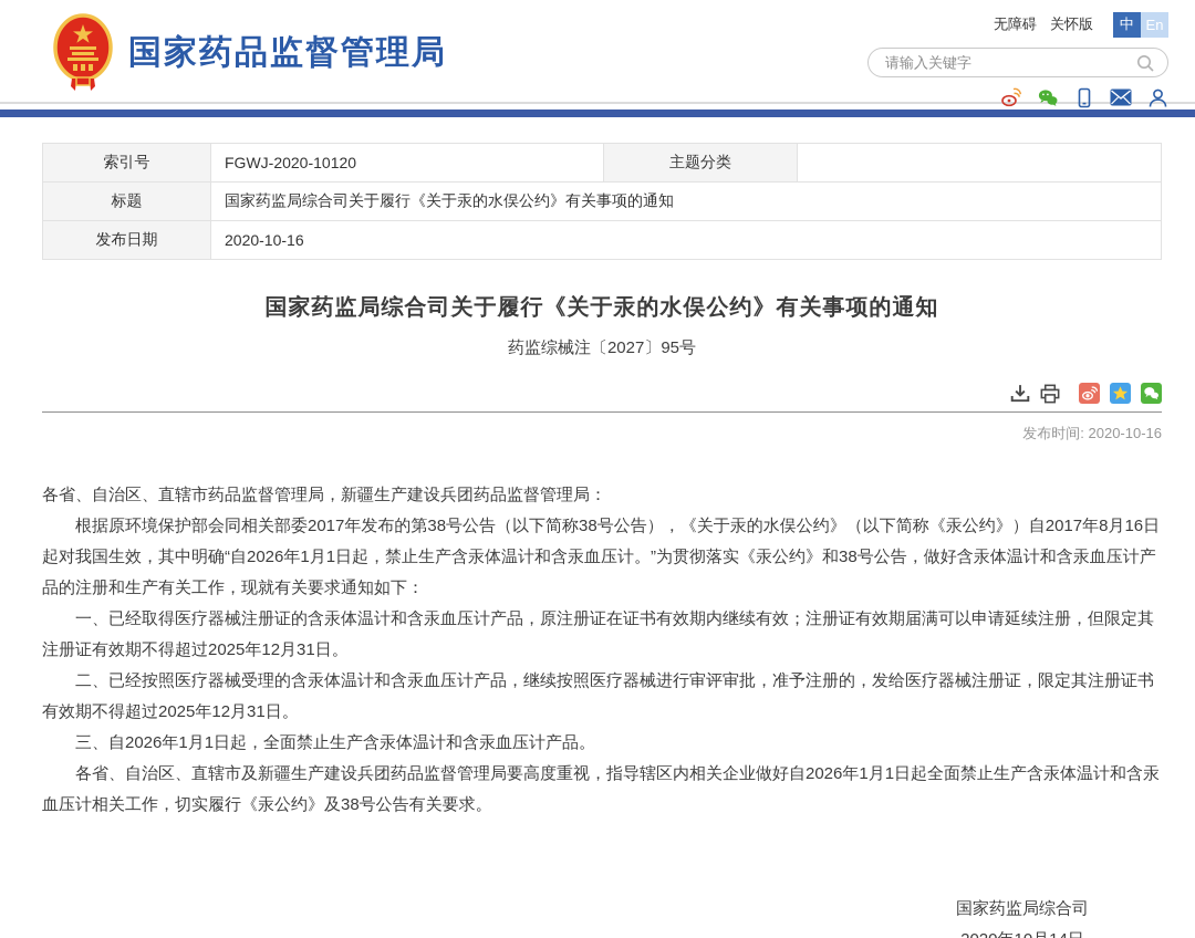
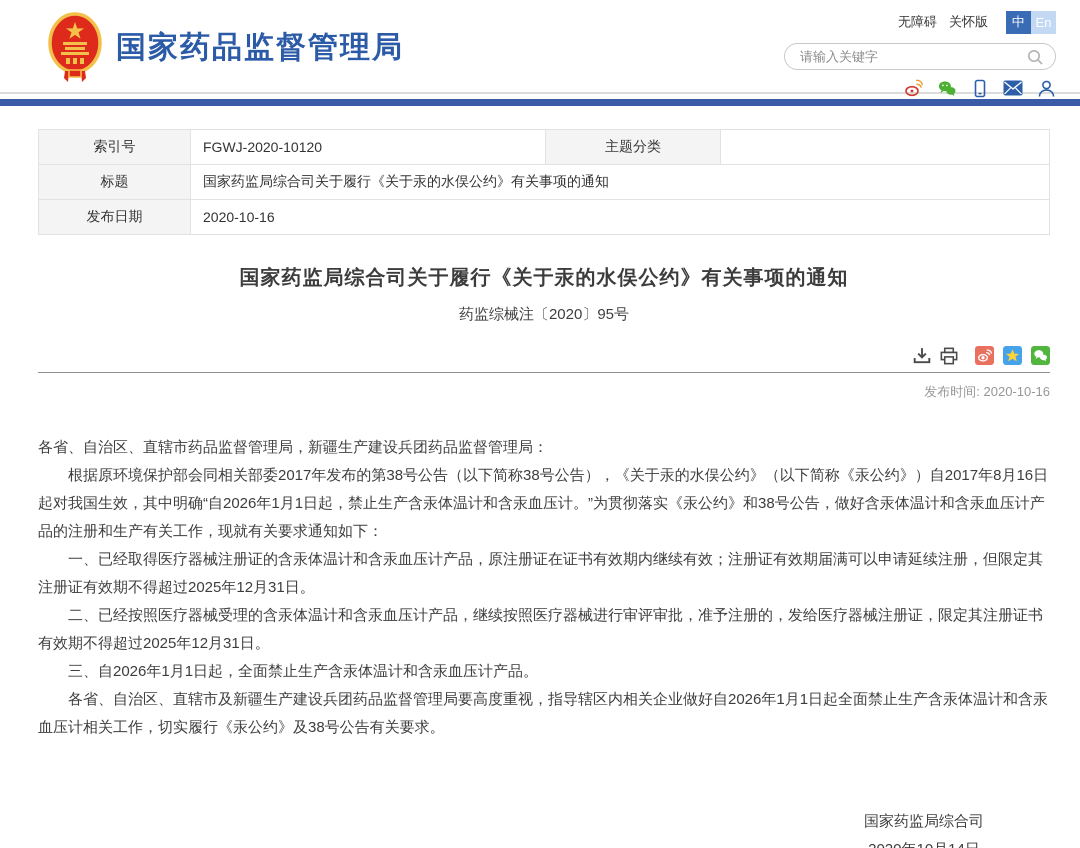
  国家药品监督管理局
  无障碍
  关怀版
  中
  En
  请输入关键字
  索引号	FGWJ-2020-10120	主题分类
  标题	国家药监局综合司关于履行《关于汞的水俣公约》有关事项的通知
  发布日期	2020-10-16
  国家药监局综合司关于履行《关于汞的水俣公约》有关事项的通知
- 药监综械注〔2027〕95号
+ 药监综械注〔2020〕95号
  发布时间: 2020-10-16
  各省、自治区、直辖市药品监督管理局，新疆生产建设兵团药品监督管理局：
  根据原环境保护部会同相关部委2017年发布的第38号公告（以下简称38号公告），《关于汞的水俣公约》（以下简称《汞公约》）自2017年8月16日起对我国生效，其中明确“自2026年1月1日起，禁止生产含汞体温计和含汞血压计。”为贯彻落实《汞公约》和38号公告，做好含汞体温计和含汞血压计产品的注册和生产有关工作，现就有关要求通知如下：
  一、已经取得医疗器械注册证的含汞体温计和含汞血压计产品，原注册证在证书有效期内继续有效；注册证有效期届满可以申请延续注册，但限定其注册证有效期不得超过2025年12月31日。
  二、已经按照医疗器械受理的含汞体温计和含汞血压计产品，继续按照医疗器械进行审评审批，准予注册的，发给医疗器械注册证，限定其注册证书有效期不得超过2025年12月31日。
  三、自2026年1月1日起，全面禁止生产含汞体温计和含汞血压计产品。
  各省、自治区、直辖市及新疆生产建设兵团药品监督管理局要高度重视，指导辖区内相关企业做好自2026年1月1日起全面禁止生产含汞体温计和含汞血压计相关工作，切实履行《汞公约》及38号公告有关要求。
  国家药监局综合司
